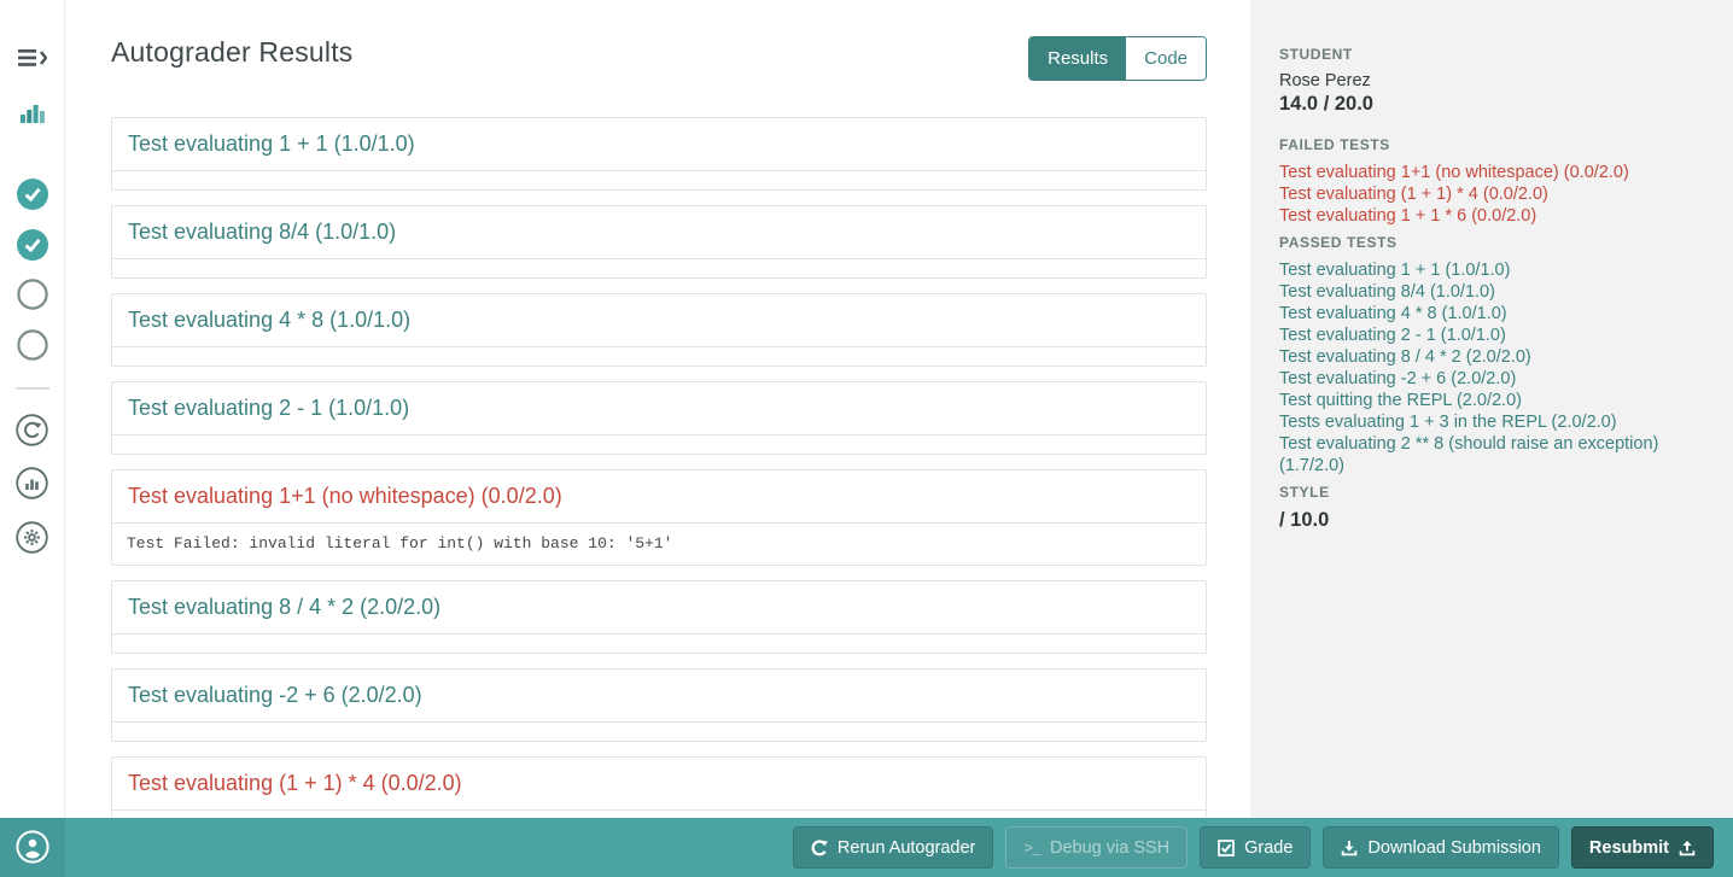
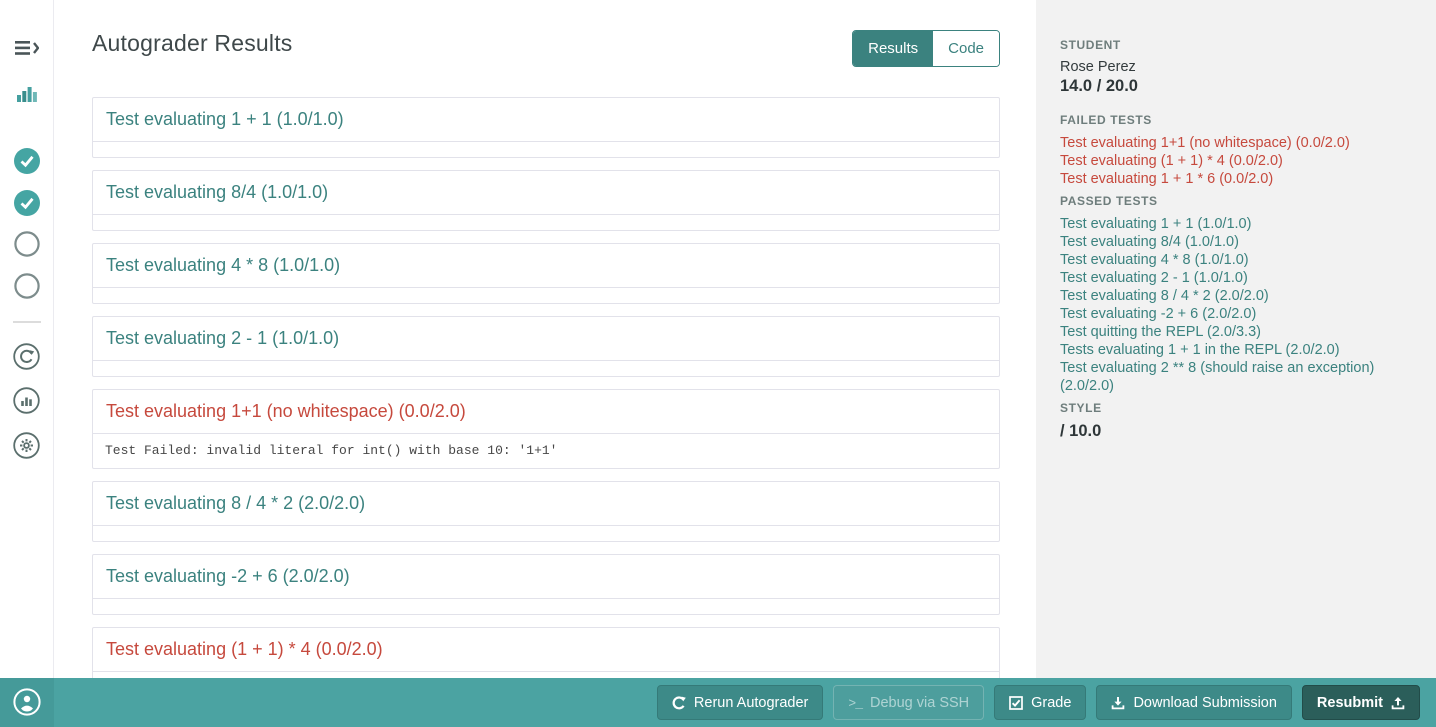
  Autograder Results
  Results
  Code
  Test evaluating 1 + 1 (1.0/1.0)
  Test evaluating 8/4 (1.0/1.0)
  Test evaluating 4 * 8 (1.0/1.0)
  Test evaluating 2 - 1 (1.0/1.0)
  Test evaluating 1+1 (no whitespace) (0.0/2.0)
- Test Failed: invalid literal for int() with base 10: '5+1'
+ Test Failed: invalid literal for int() with base 10: '1+1'
  Test evaluating 8 / 4 * 2 (2.0/2.0)
  Test evaluating -2 + 6 (2.0/2.0)
  Test evaluating (1 + 1) * 4 (0.0/2.0)
  STUDENT
  Rose Perez
  14.0 / 20.0
  FAILED TESTS
  Test evaluating 1+1 (no whitespace) (0.0/2.0)
  Test evaluating (1 + 1) * 4 (0.0/2.0)
  Test evaluating 1 + 1 * 6 (0.0/2.0)
  PASSED TESTS
  Test evaluating 1 + 1 (1.0/1.0)
  Test evaluating 8/4 (1.0/1.0)
  Test evaluating 4 * 8 (1.0/1.0)
  Test evaluating 2 - 1 (1.0/1.0)
  Test evaluating 8 / 4 * 2 (2.0/2.0)
  Test evaluating -2 + 6 (2.0/2.0)
- Test quitting the REPL (2.0/2.0)
+ Test quitting the REPL (2.0/3.3)
- Tests evaluating 1 + 3 in the REPL (2.0/2.0)
+ Tests evaluating 1 + 1 in the REPL (2.0/2.0)
- Test evaluating 2 ** 8 (should raise an exception) (1.7/2.0)
+ Test evaluating 2 ** 8 (should raise an exception) (2.0/2.0)
  STYLE
  / 10.0
  Rerun Autograder
  >_
  Debug via SSH
  Grade
  Download Submission
  Resubmit
